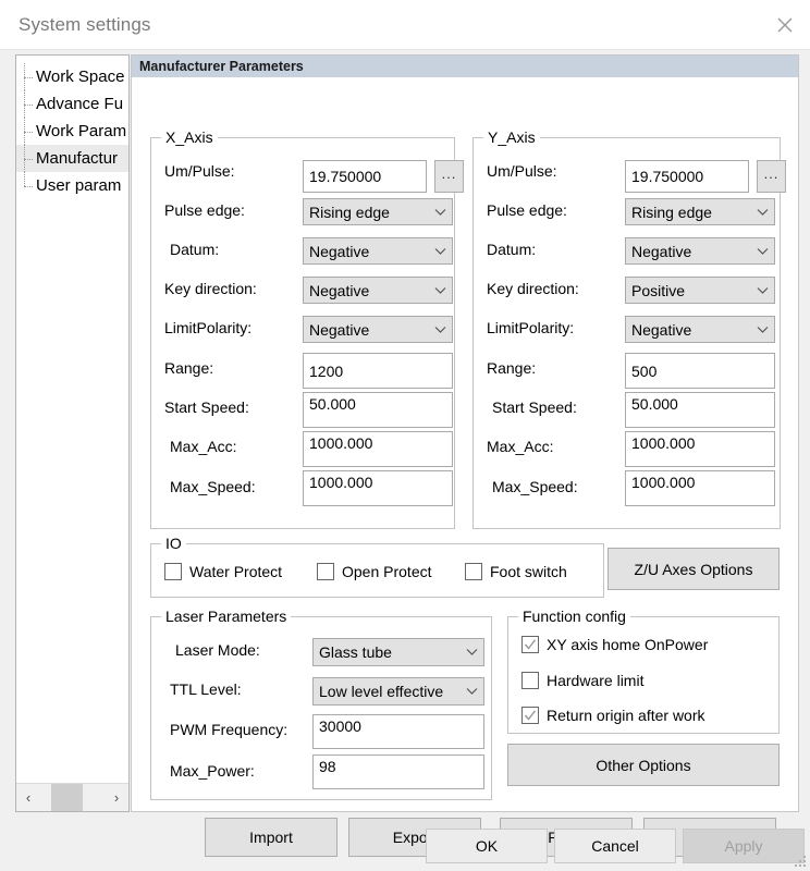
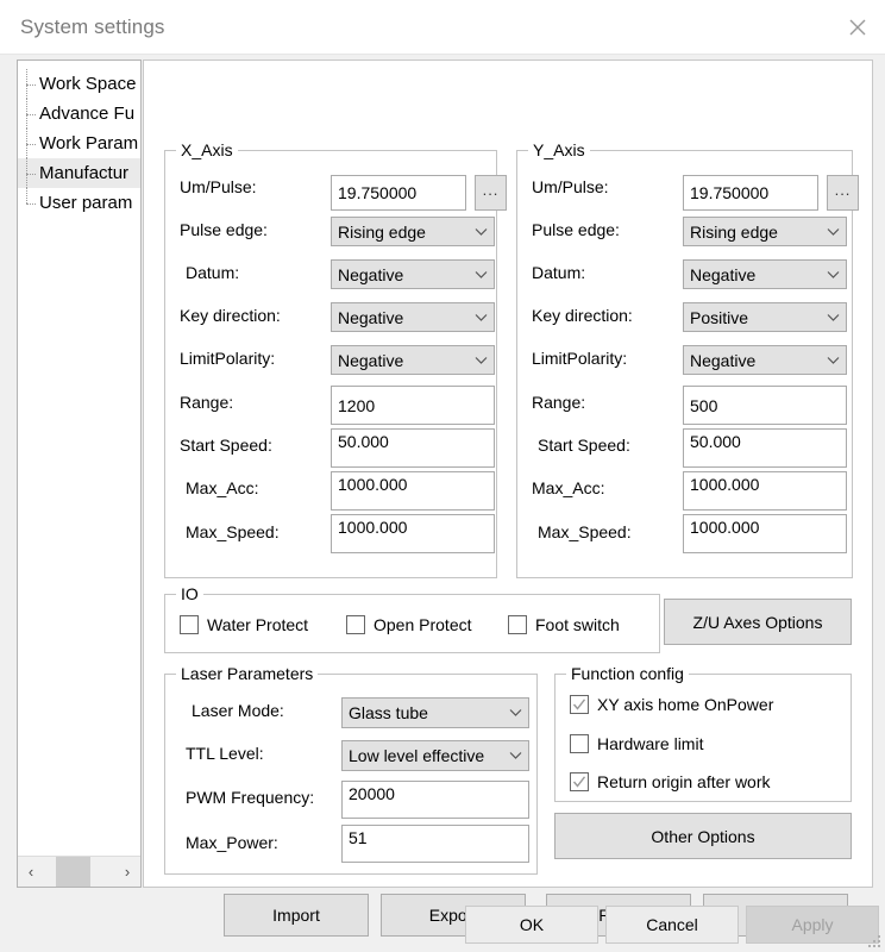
  System settings
  Work Space
  Advance Fu
  Work Param
  Manufactur
  User param
  ‹
  ›
- Manufacturer Parameters
  X_Axis
  Um/Pulse:
  19.750000
  ...
  Pulse edge:
  Rising edge
  Datum:
  Negative
  Key direction:
  Negative
  LimitPolarity:
  Negative
  Range:
  1200
  Start Speed:
  50.000
  Max_Acc:
  1000.000
  Max_Speed:
  1000.000
  Y_Axis
  Um/Pulse:
  19.750000
  ...
  Pulse edge:
  Rising edge
  Datum:
  Negative
  Key direction:
  Positive
  LimitPolarity:
  Negative
  Range:
  500
  Start Speed:
  50.000
  Max_Acc:
  1000.000
  Max_Speed:
  1000.000
  IO
  Water Protect
  Open Protect
  Foot switch
  Z/U Axes Options
  Laser Parameters
  Laser Mode:
  Glass tube
  TTL Level:
  Low level effective
  PWM Frequency:
- 30000
+ 20000
  Max_Power:
- 98
+ 51
  Function config
  XY axis home OnPower
  Hardware limit
  Return origin after work
  Other Options
  Import
  OK
  Cancel
  Apply
